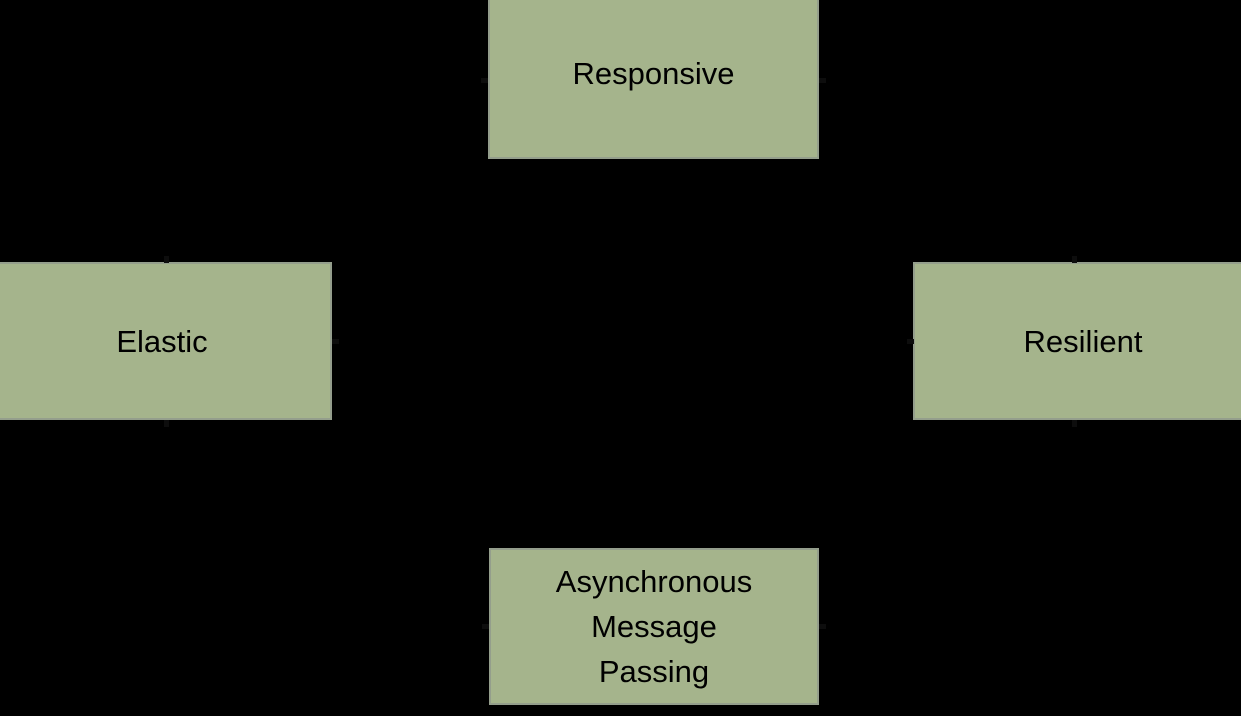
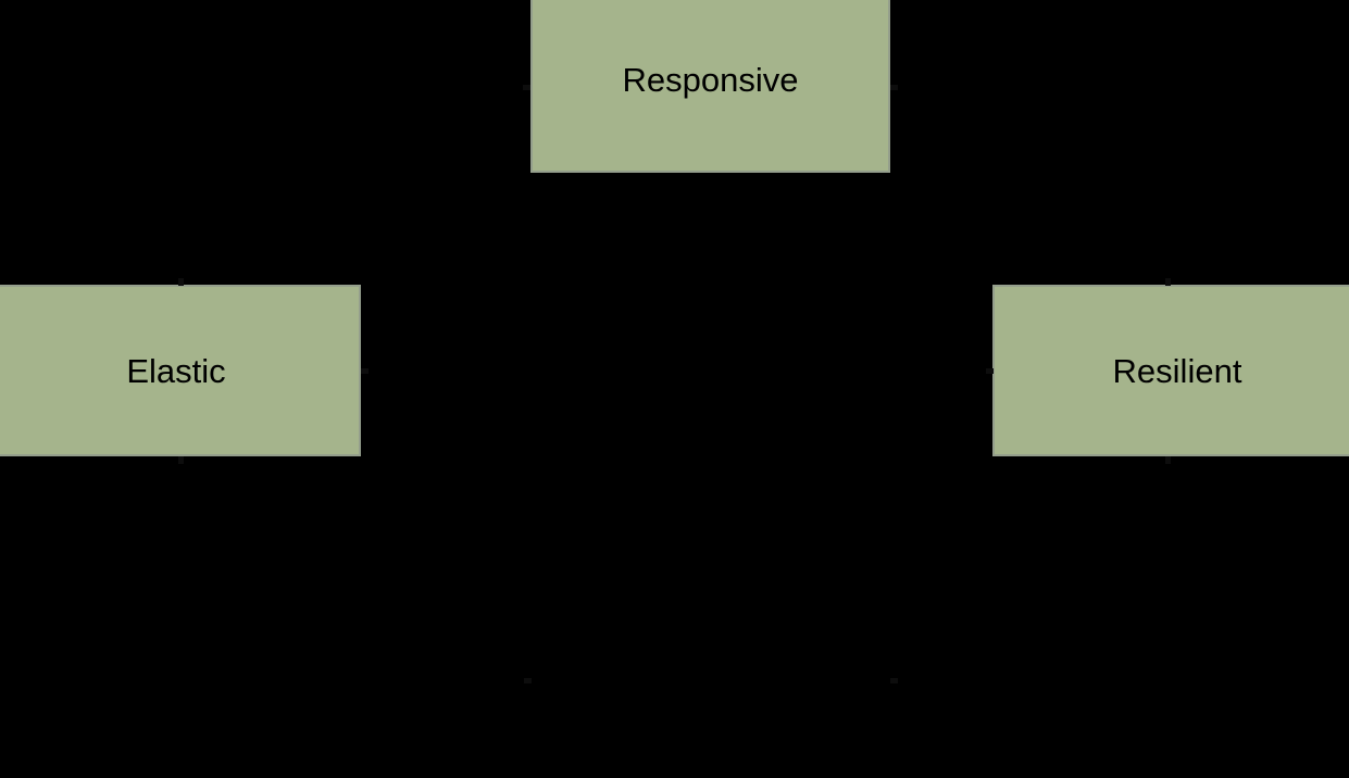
  Responsive
  Elastic
  Resilient
- Asynchronous
- Message
- Passing
